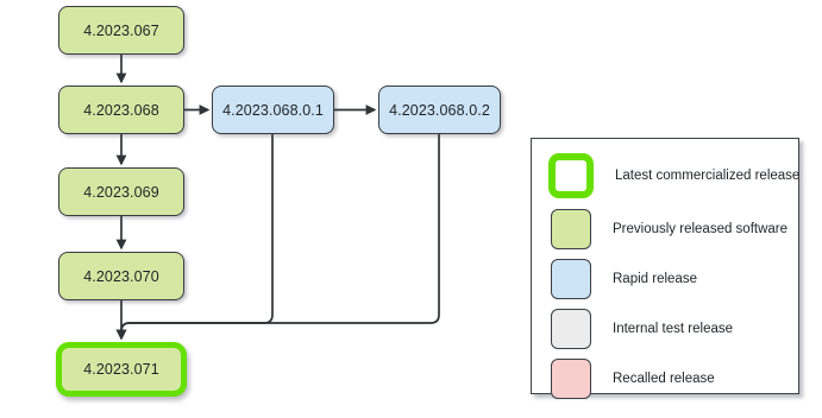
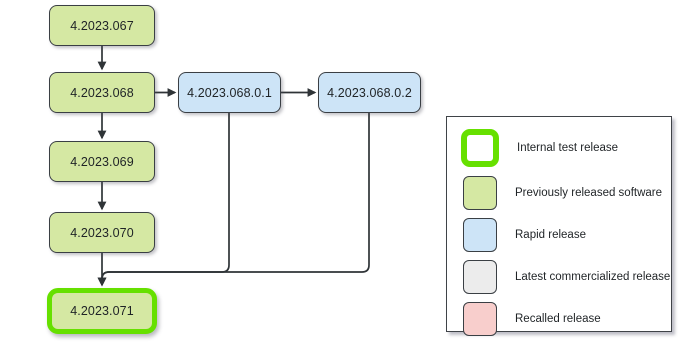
  4.2023.067
  4.2023.068
  4.2023.069
  4.2023.070
  4.2023.071
  4.2023.068.0.1
  4.2023.068.0.2
- Latest commercialized release
+ Internal test release
  Previously released software
  Rapid release
- Internal test release
+ Latest commercialized release
  Recalled release
